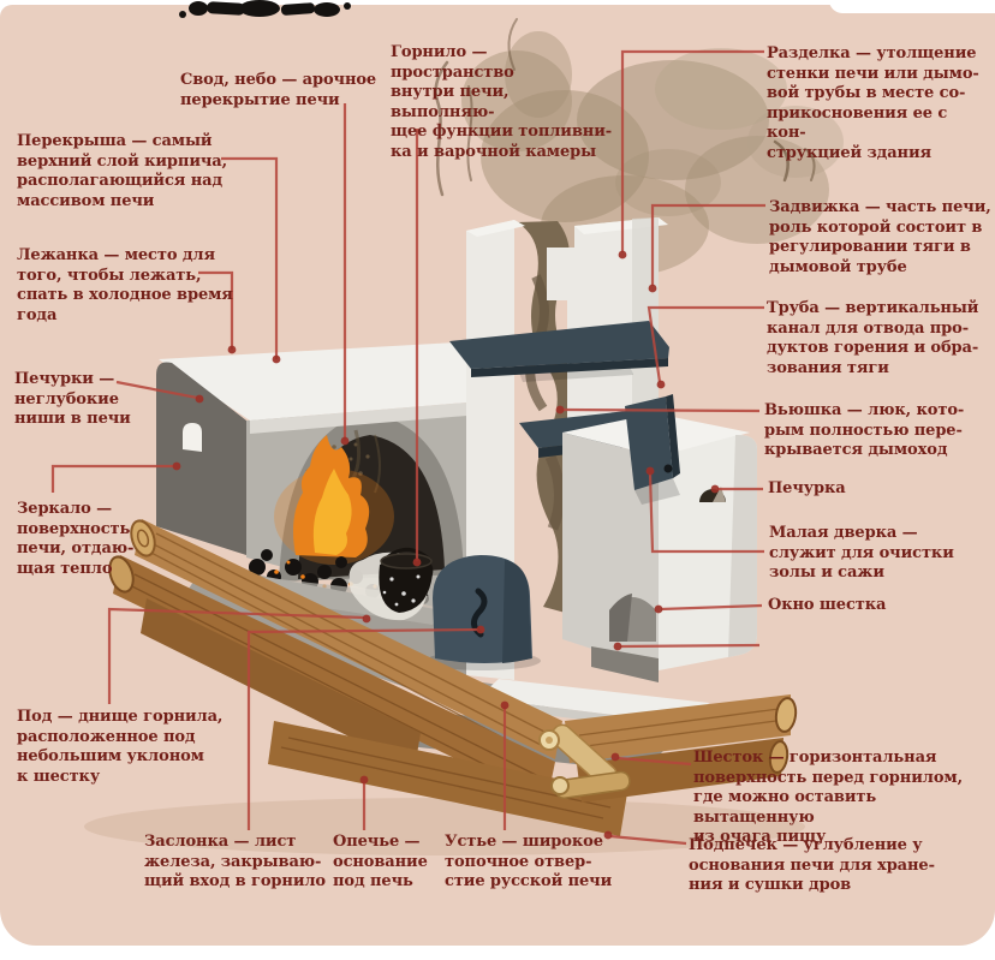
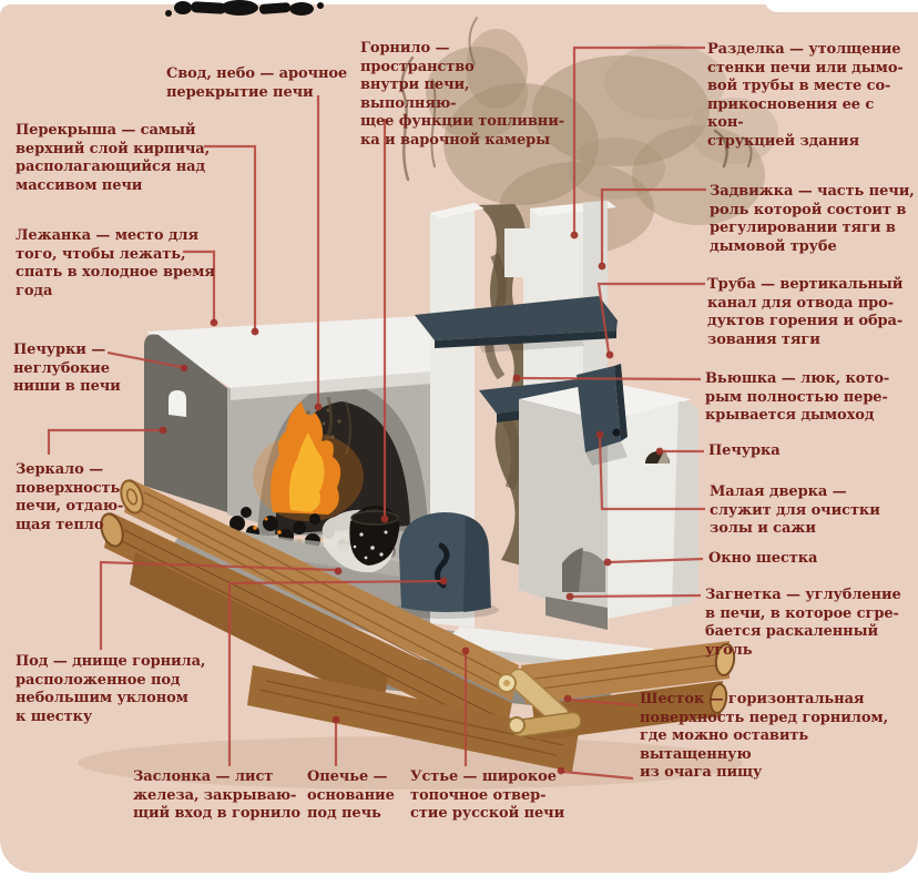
  Свод, небо — арочное
  перекрытие печи
  Горнило — пространство
  внутри печи, выполняю-
  щее функции топливни-
  ка и варочной камеры
  Разделка — утолщение
  стенки печи или дымо-
  вой трубы в месте со-
  прикосновения ее с кон-
  струкцией здания
  Перекрыша — самый
  верхний слой кирпича,
  располагающийся над
  массивом печи
  Задвижка — часть печи,
  роль которой состоит в
  регулировании тяги в
  дымовой трубе
  Лежанка — место для
  того, чтобы лежать,
  спать в холодное время
  года
  Труба — вертикальный
  канал для отвода про-
  дуктов горения и обра-
  зования тяги
  Печурки —
  неглубокие
  ниши в печи
  Вьюшка — люк, кото-
  рым полностью пере-
  крывается дымоход
  Печурка
  Зеркало —
  поверхность
  печи, отдаю-
  щая тепло
  Малая дверка —
  служит для очистки
  золы и сажи
  Окно шестка
+ Загнетка — углубление
+ в печи, в которое сгре-
+ бается раскаленный
+ уголь
  Под — днище горнила,
  расположенное под
  небольшим уклоном
  к шестку
  Шесток — горизонтальная
  поверхность перед горнилом,
  где можно оставить вытащенную
  из очага пищу
- Подпечек — углубление у
- основания печи для хране-
- ния и сушки дров
  Заслонка — лист
  железа, закрываю-
  щий вход в горнило
  Опечье —
  основание
  под печь
  Устье — широкое
  топочное отвер-
  стие русской печи
